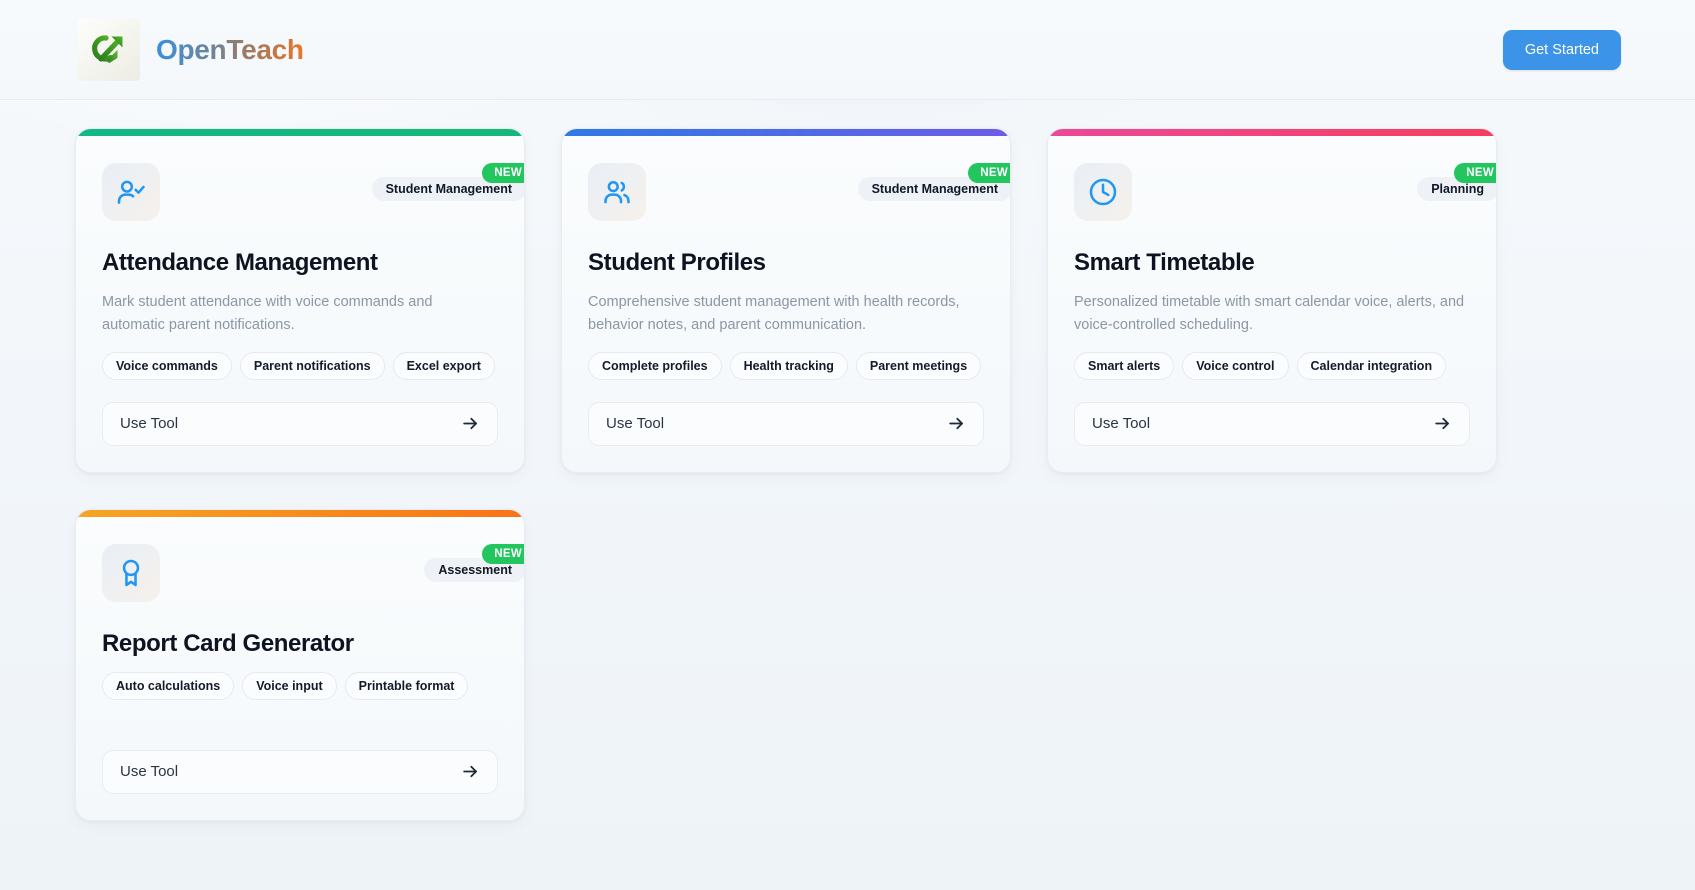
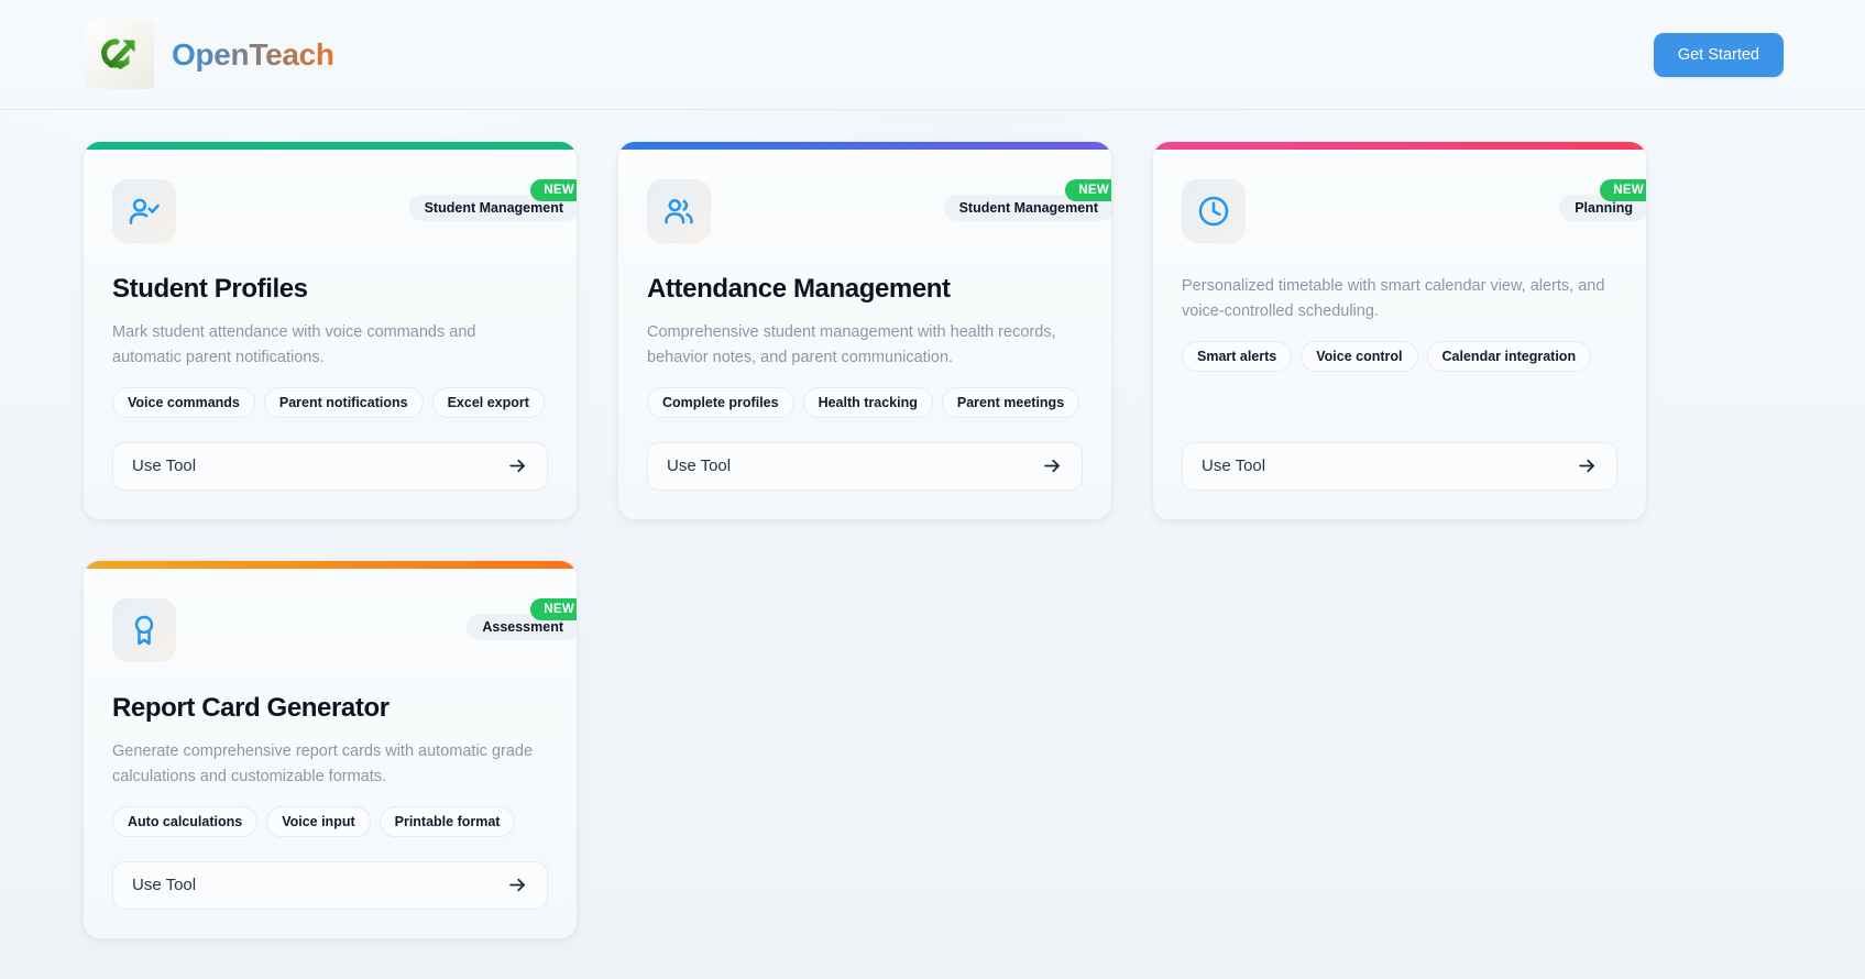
  OpenTeach
  Get Started
  NEW
  Student Management
- Attendance Management
+ Student Profiles
  Mark student attendance with voice commands and automatic parent notifications.
  Voice commands
  Parent notifications
  Excel export
  Use Tool
  NEW
  Student Management
- Student Profiles
+ Attendance Management
  Comprehensive student management with health records, behavior notes, and parent communication.
  Complete profiles
  Health tracking
  Parent meetings
  Use Tool
  NEW
  Planning
- Smart Timetable
- Personalized timetable with smart calendar voice, alerts, and voice-controlled scheduling.
+ Personalized timetable with smart calendar view, alerts, and voice-controlled scheduling.
  Smart alerts
  Voice control
  Calendar integration
  Use Tool
  NEW
  Assessment
  Report Card Generator
+ Generate comprehensive report cards with automatic grade calculations and customizable formats.
  Auto calculations
  Voice input
  Printable format
  Use Tool
